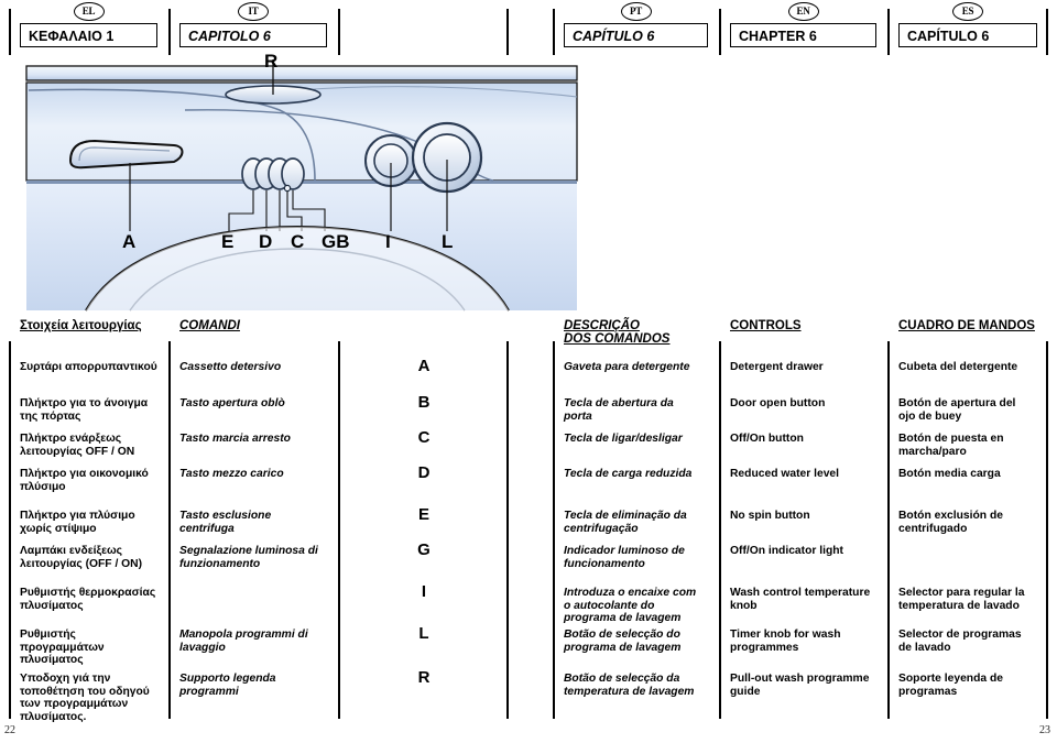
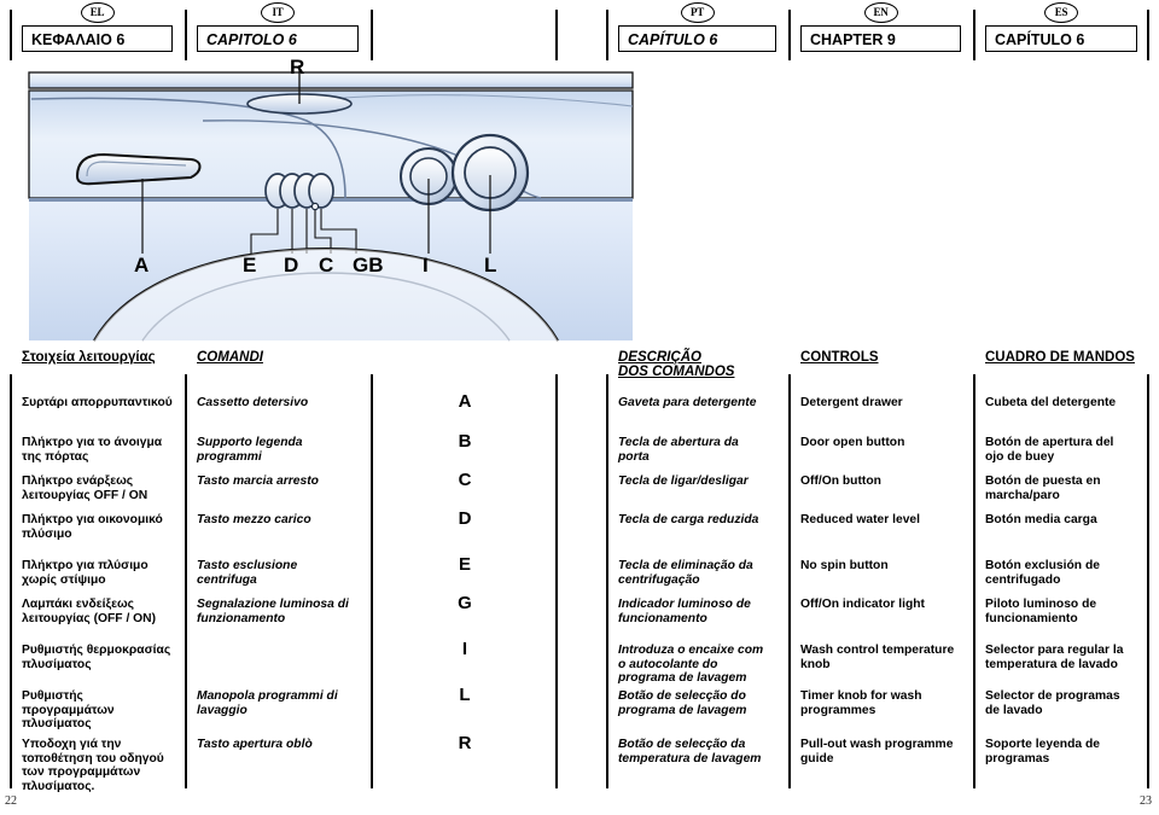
  EL
- ΚΕΦΑΛΑΙΟ 1
+ ΚΕΦΑΛΑΙΟ 6
  IT
  CAPITOLO 6
  PT
  CAPÍTULO 6
  EN
- CHAPTER 6
+ CHAPTER 9
  ES
  CAPÍTULO 6
  R
  A
  E
  D
  C
  GB
  I
  L
  Στοιχεία λειτουργίας
  Συρτάρι απορρυπαντικού
  Πλήκτρο για το άνοιγμα της πόρτας
  Πλήκτρο ενάρξεως λειτουργίας OFF / ON
  Πλήκτρο για οικονομικό πλύσιμο
  Πλήκτρο για πλύσιμο χωρίς στίψιμο
  Λαμπάκι ενδείξεως λειτουργίας (OFF / ON)
  Ρυθμιστής θερμοκρασίας πλυσίματος
  Ρυθμιστής προγραμμάτων πλυσίματος
  Υποδοχη γιά την τοποθέτηση του οδηγού των προγραμμάτων πλυσίματος.
  COMANDI
  Cassetto detersivo
- Tasto apertura oblò
+ Supporto legenda programmi
  Tasto marcia arresto
  Tasto mezzo carico
  Tasto esclusione centrifuga
  Segnalazione luminosa di funzionamento
  Manopola programmi di lavaggio
- Supporto legenda programmi
+ Tasto apertura oblò
  A
  B
  C
  D
  E
  G
  I
  L
  R
  DESCRIÇÃO
  DOS COMANDOS
  Gaveta para detergente
  Tecla de abertura da porta
  Tecla de ligar/desligar
  Tecla de carga reduzida
  Tecla de eliminação da centrifugação
  Indicador luminoso de funcionamento
  Introduza o encaixe com o autocolante do programa de lavagem
  Botão de selecção do programa de lavagem
  Botão de selecção da temperatura de lavagem
  CONTROLS
  Detergent drawer
  Door open button
  Off/On button
  Reduced water level
  No spin button
  Off/On indicator light
  Wash control temperature knob
  Timer knob for wash programmes
  Pull-out wash programme guide
  CUADRO DE MANDOS
  Cubeta del detergente
  Botón de apertura del ojo de buey
  Botón de puesta en marcha/paro
  Botón media carga
  Botón exclusión de centrifugado
+ Piloto luminoso de funcionamiento
  Selector para regular la temperatura de lavado
  Selector de programas de lavado
  Soporte leyenda de programas
  22
  23
